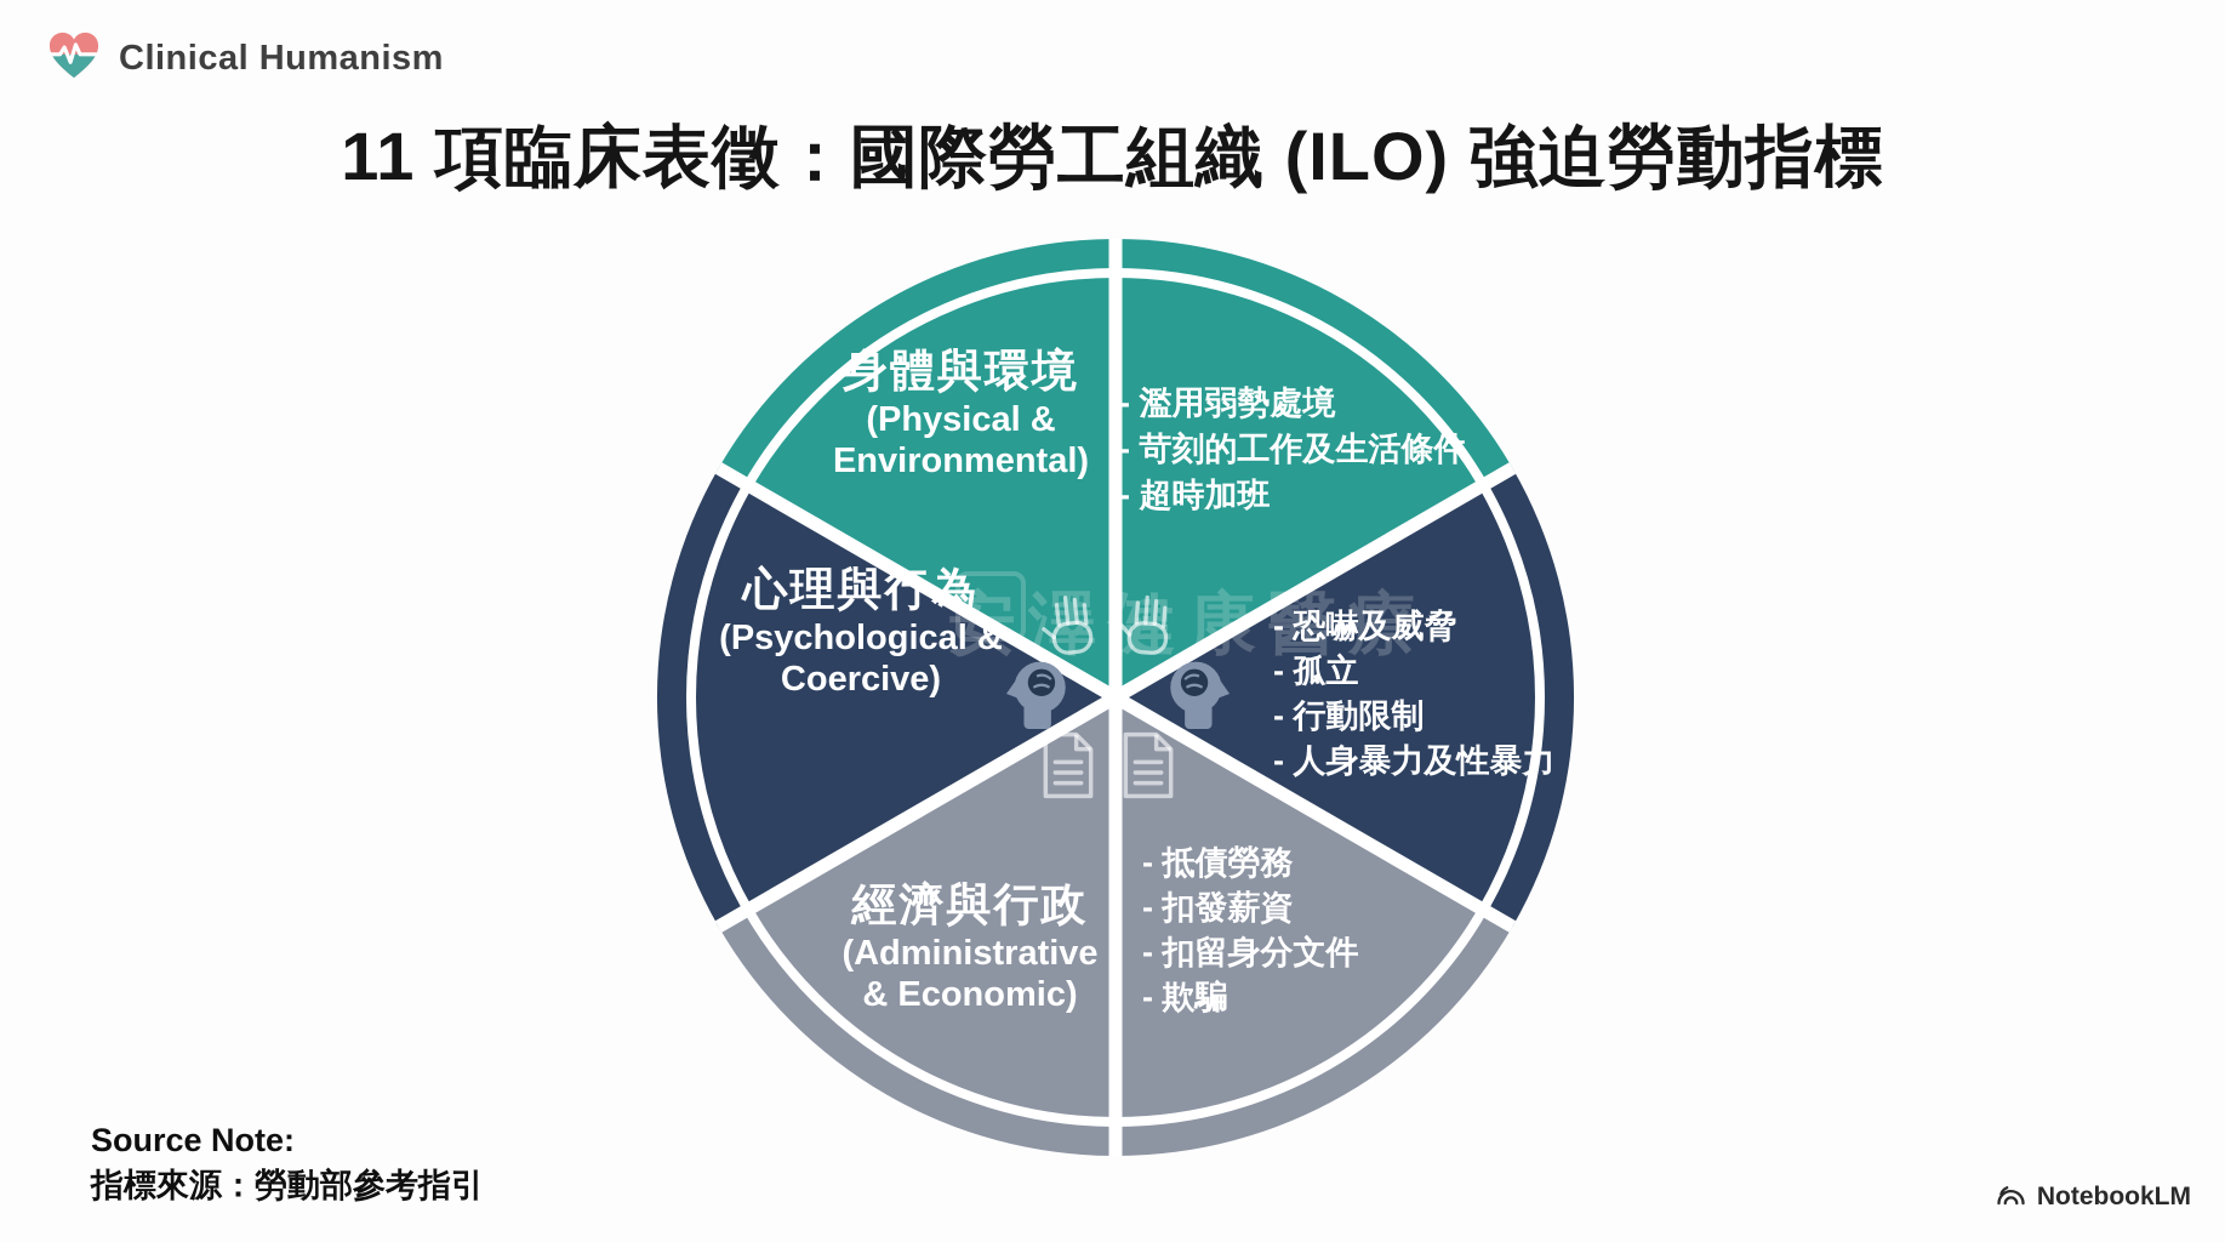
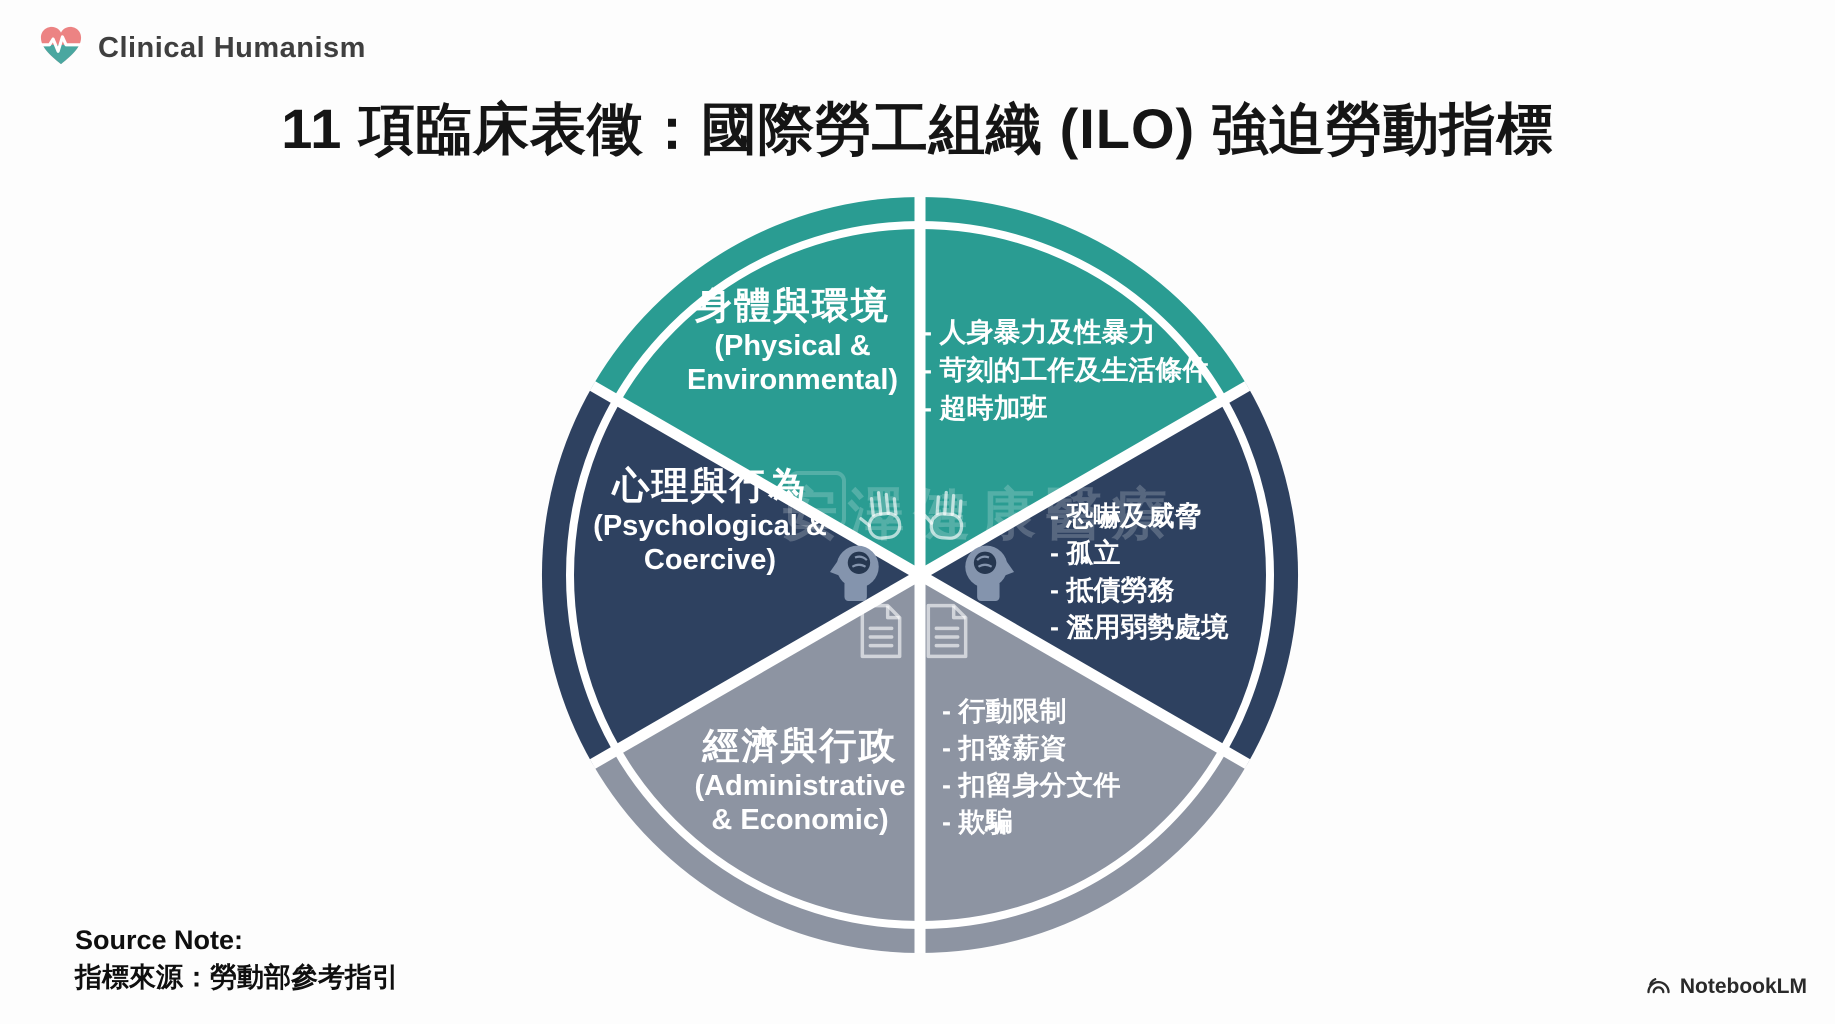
  Clinical Humanism
  11 項臨床表徵：國際勞工組織 (ILO) 強迫勞動指標
  身體與環境
  (Physical &
  Environmental)
- - 濫用弱勢處境
+ - 人身暴力及性暴力
  - 苛刻的工作及生活條件
  - 超時加班
  心理與行為
  (Psychological &
  Coercive)
  - 恐嚇及威脅
  - 孤立
- - 行動限制
+ - 抵債勞務
- - 人身暴力及性暴力
+ - 濫用弱勢處境
  經濟與行政
  (Administrative
  & Economic)
- - 抵債勞務
+ - 行動限制
  - 扣發薪資
  - 扣留身分文件
  - 欺騙
  Source Note:
  指標來源：勞動部參考指引
  NotebookLM
